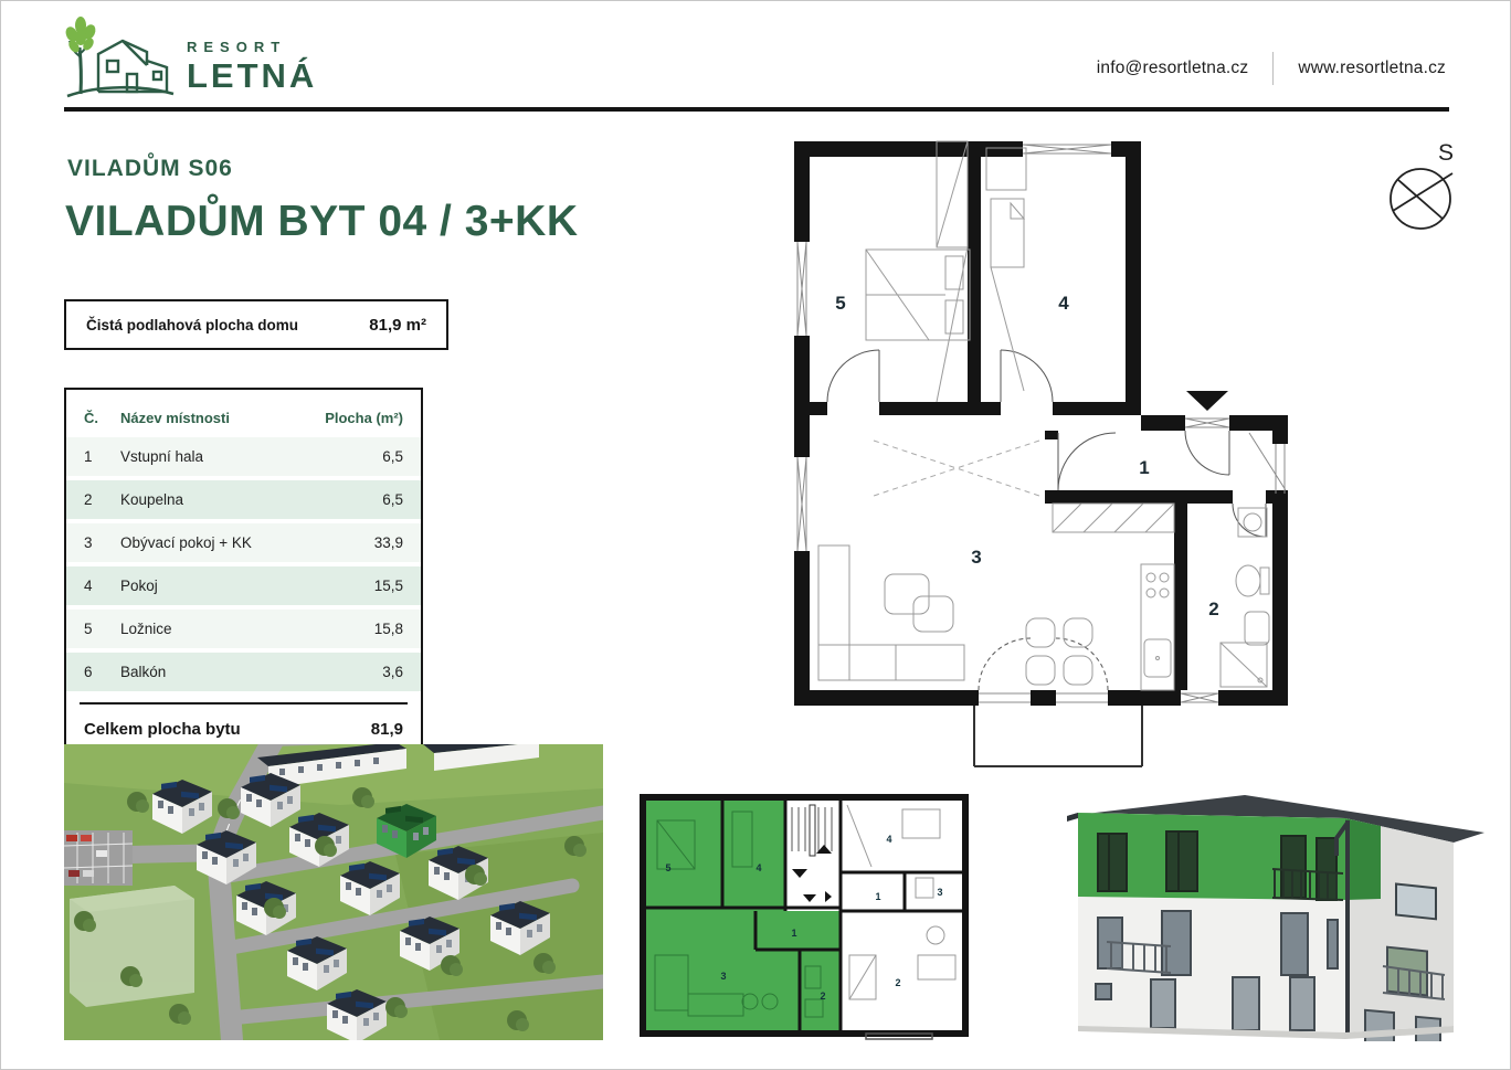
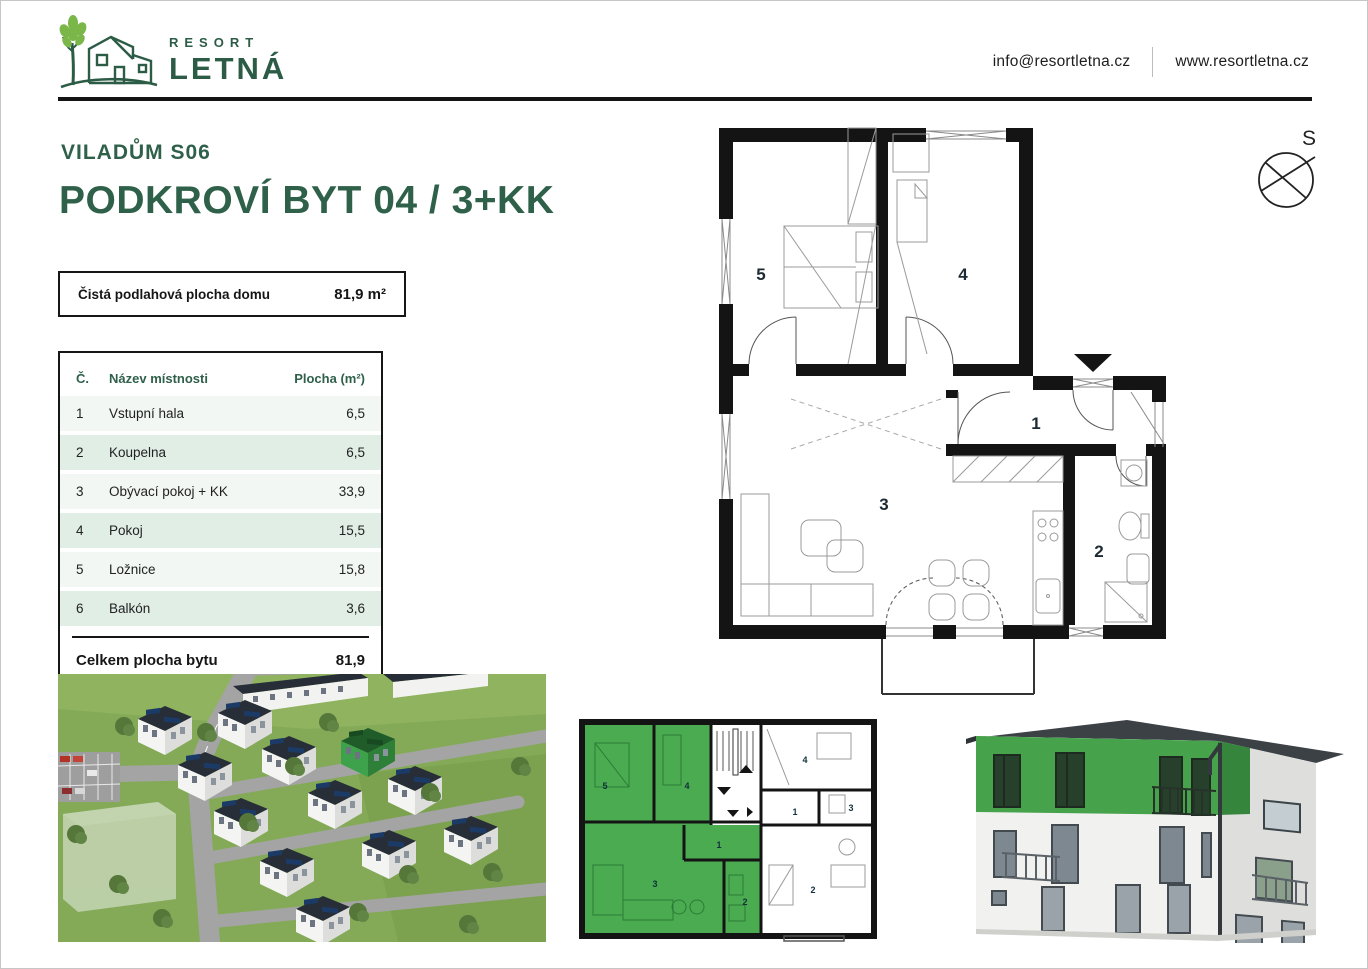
  RESORT
  LETNÁ
  info@resortletna.cz
  www.resortletna.cz
  VILADŮM S06
- VILADŮM BYT 04 / 3+KK
+ PODKROVÍ BYT 04 / 3+KK
  Čistá podlahová plocha domu
  81,9 m²
  Č.	Název místnosti	Plocha (m²)
  1	Vstupní hala	6,5
  2	Koupelna	6,5
  3	Obývací pokoj + KK	33,9
  4	Pokoj	15,5
  5	Ložnice	15,8
  6	Balkón	3,6
  Celkem plocha bytu
  81,9
  S
  5
  4
  3
  1
  2
  5
  4
  1
  3
  2
  4
  1
  3
  2
